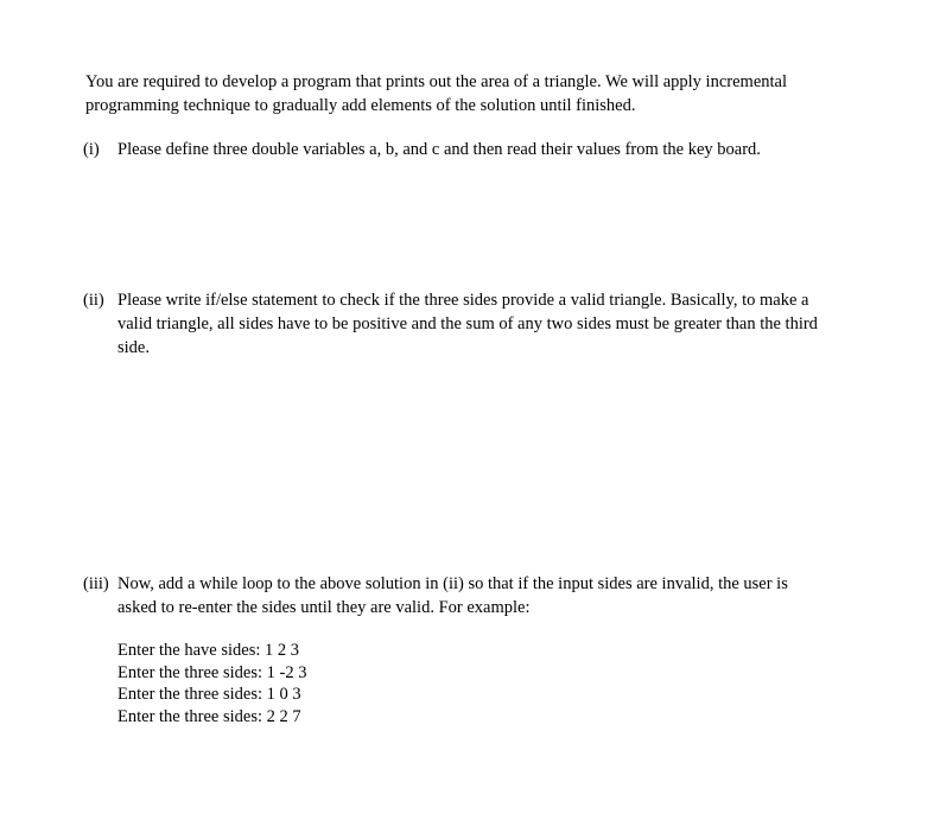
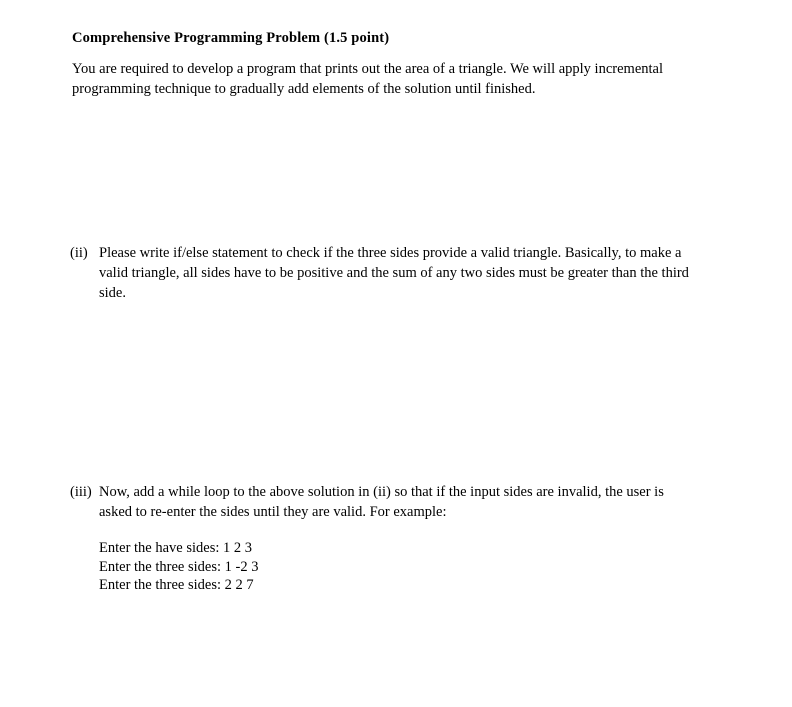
+ Comprehensive Programming Problem (1.5 point)
  You are required to develop a program that prints out the area of a triangle. We will apply incremental programming technique to gradually add elements of the solution until finished.
- (i)
- Please define three double variables a, b, and c and then read their values from the key board.
  (ii)
  Please write if/else statement to check if the three sides provide a valid triangle. Basically, to make a valid triangle, all sides have to be positive and the sum of any two sides must be greater than the third side.
  (iii)
  Now, add a while loop to the above solution in (ii) so that if the input sides are invalid, the user is asked to re-enter the sides until they are valid. For example:
  Enter the have sides: 1 2 3
  Enter the three sides: 1 -2 3
- Enter the three sides: 1 0 3
  Enter the three sides: 2 2 7
